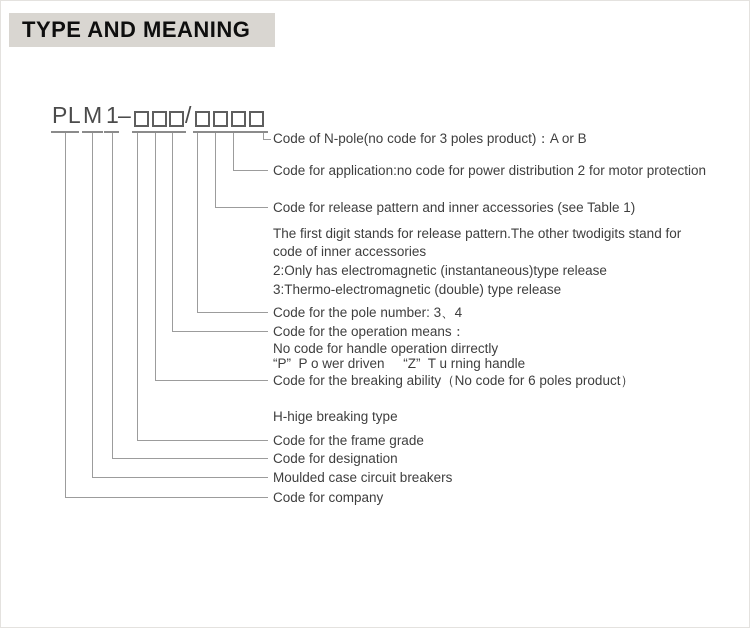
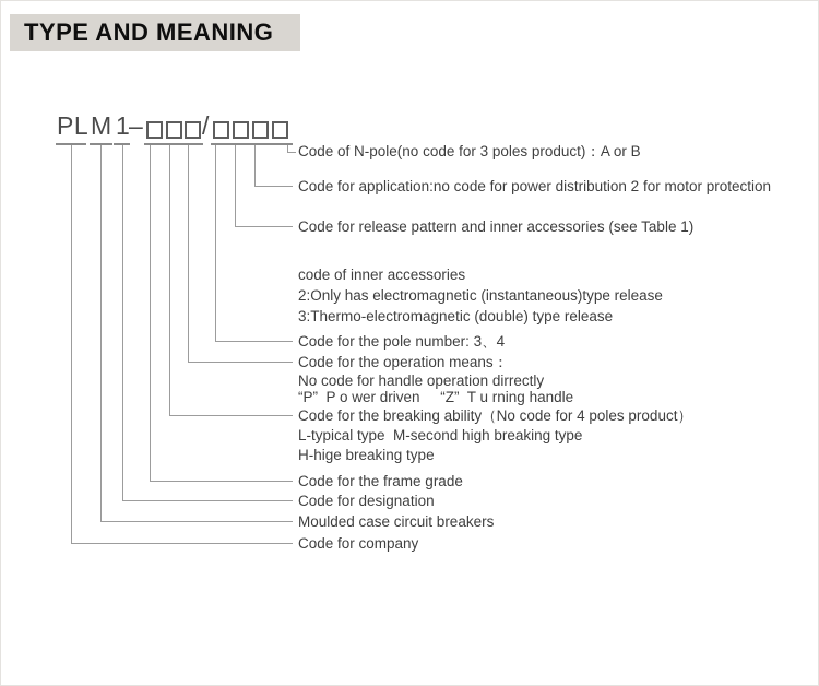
  TYPE AND MEANING
  PL
  M
  1
  –
  /
  Code of N-pole(no code for 3 poles product)：A or B
  Code for application:no code for power distribution 2 for motor protection
  Code for release pattern and inner accessories (see Table 1)
- The first digit stands for release pattern.The other twodigits stand for
  code of inner accessories
  2:Only has electromagnetic (instantaneous)type release
  3:Thermo-electromagnetic (double) type release
  Code for the pole number: 3、4
  Code for the operation means：
  No code for handle operation dirrectly
  “P” P o wer driven “Z” T u rning handle
- Code for the breaking ability（No code for 6 poles product）
+ Code for the breaking ability（No code for 4 poles product）
+ L-typical type M-second high breaking type
  H-hige breaking type
  Code for the frame grade
  Code for designation
  Moulded case circuit breakers
  Code for company
